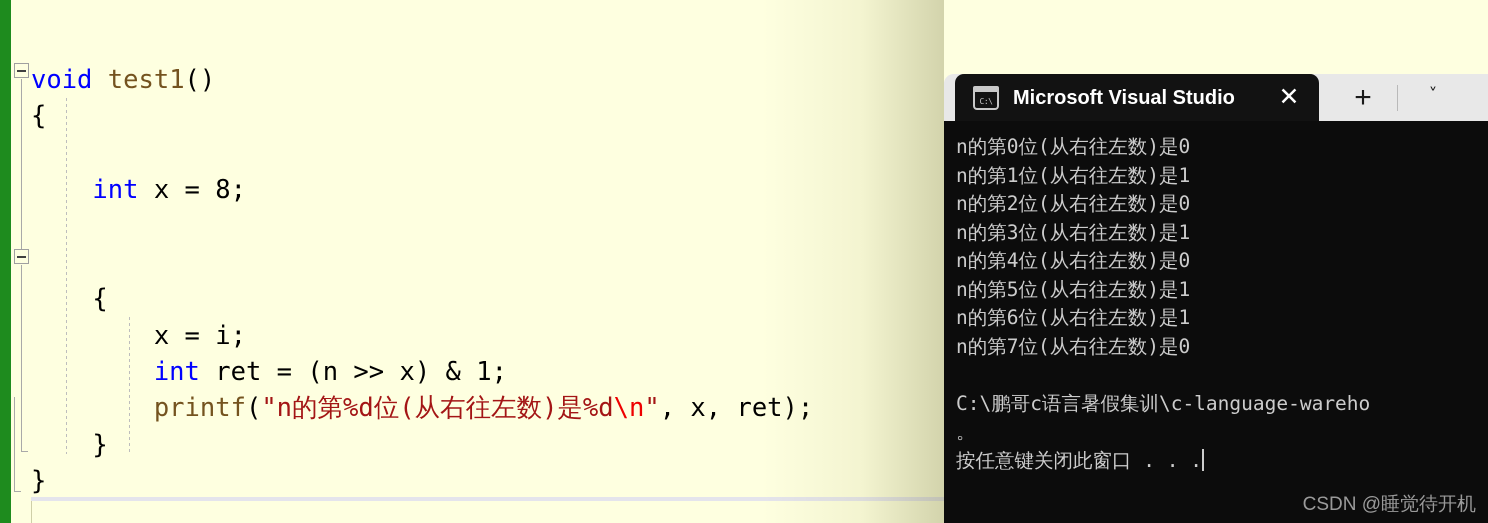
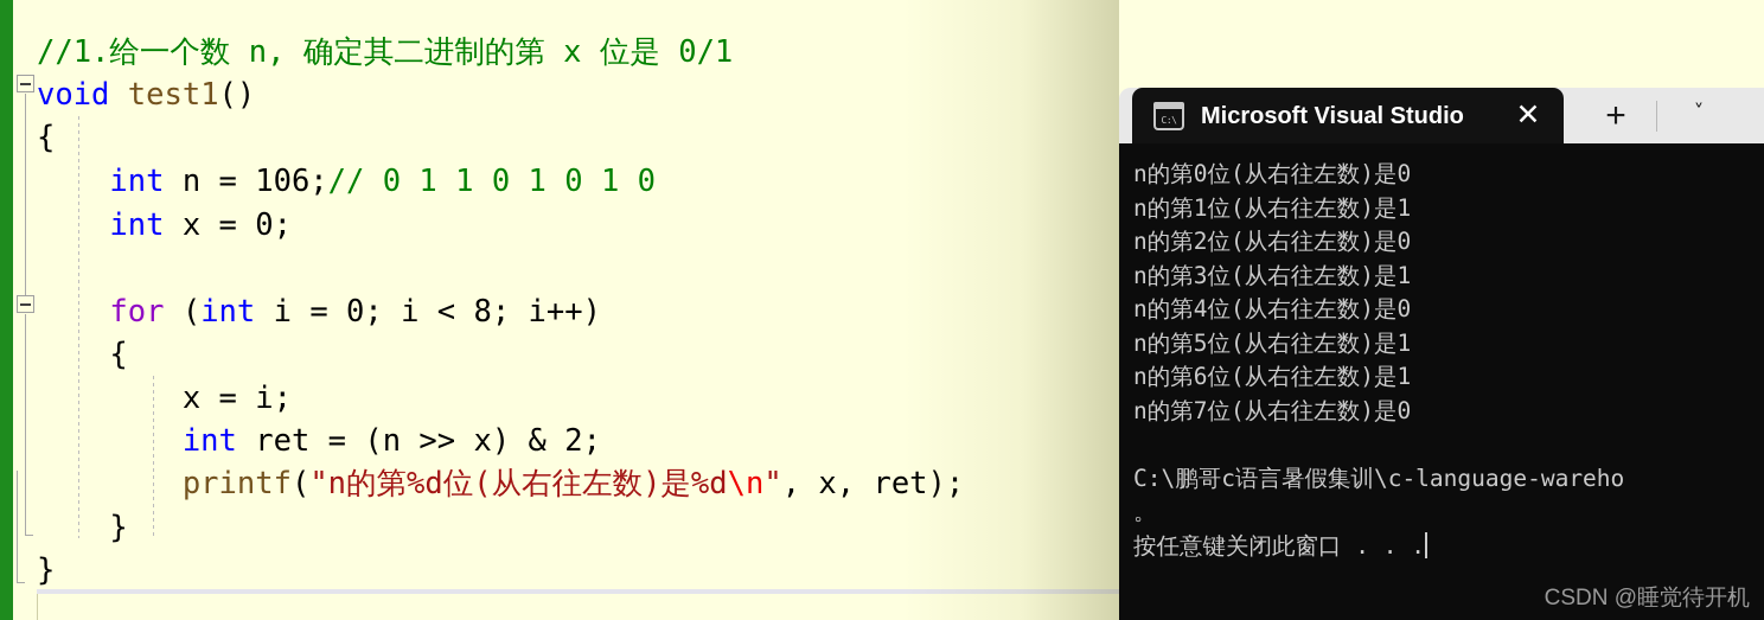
+ //1.给一个数 n, 确定其二进制的第 x 位是 0/1
  void test1()
  {
+ int n = 106;// 0 1 1 0 1 0 1 0
- int x = 8;
+ int x = 0;
+ for (int i = 0; i < 8; i++)
  {
  x = i;
- int ret = (n >> x) & 1;
+ int ret = (n >> x) & 2;
  printf("n的第%d位(从右往左数)是%d\n", x, r
  }
  }
  C:\
  Microsoft Visual Studio
  ✕
  +
  ˅
  n的第0位(从右往左数)是0
  n的第1位(从右往左数)是1
  n的第2位(从右往左数)是0
  n的第3位(从右往左数)是1
  n的第4位(从右往左数)是0
  n的第5位(从右往左数)是1
  n的第6位(从右往左数)是1
  n的第7位(从右往左数)是0
  C:\鹏哥c语言暑假集训\c-language-wareho
  。
  按任意键关闭此窗口 . . .
  CSDN @睡觉待开机
